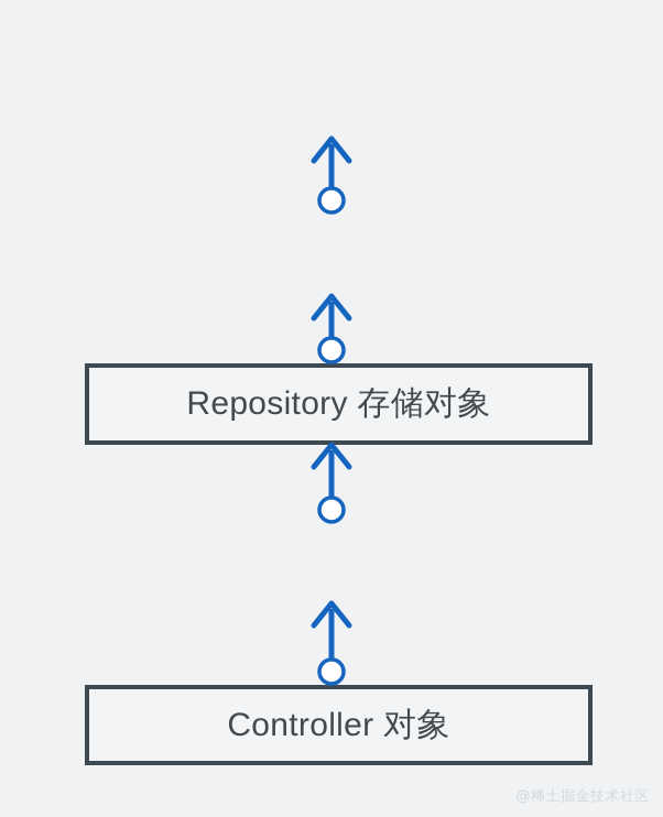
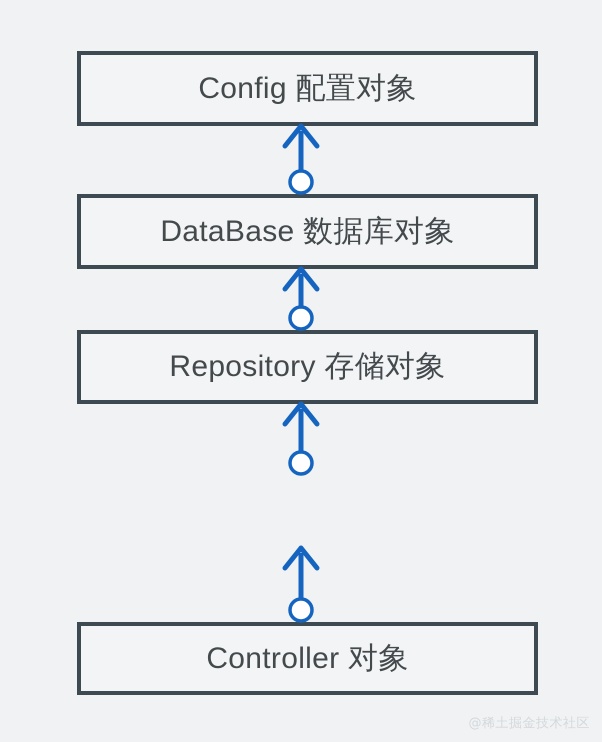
+ Config 配置对象
+ DataBase 数据库对象
  Repository 存储对象
  Controller 对象
  @稀土掘金技术社区
